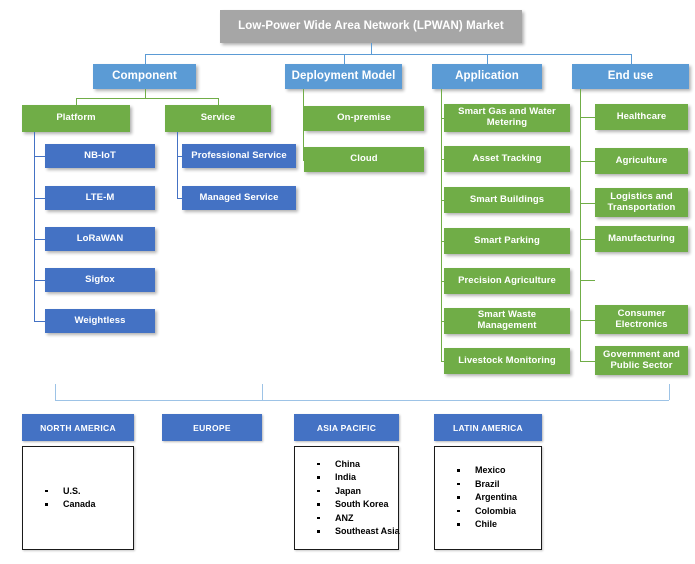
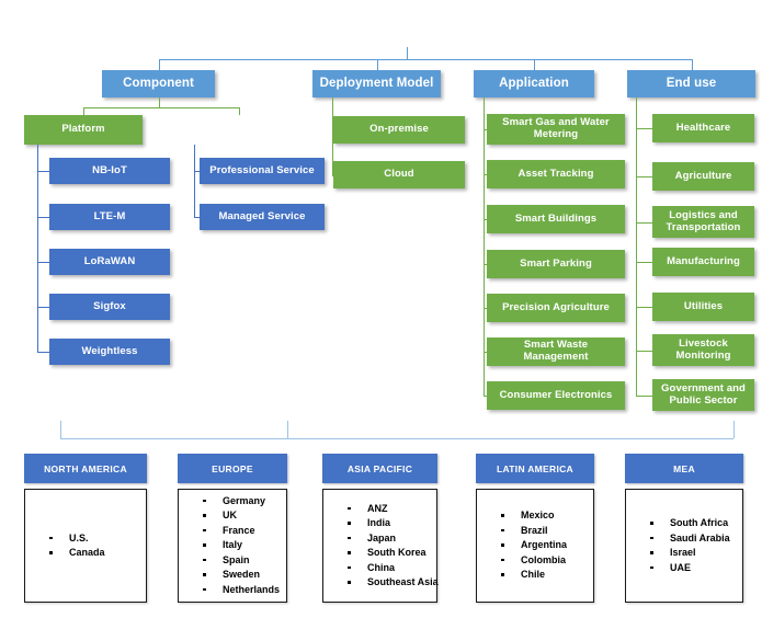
- Low-Power Wide Area Network (LPWAN) Market
  Component
  Deployment Model
  Application
  End use
  Platform
- Service
  NB-IoT
  LTE-M
  LoRaWAN
  Sigfox
  Weightless
  Professional Service
  Managed Service
  On-premise
  Cloud
  Smart Gas and Water Metering
  Asset Tracking
  Smart Buildings
  Smart Parking
  Precision Agriculture
  Smart Waste Management
- Livestock Monitoring
+ Consumer Electronics
  Healthcare
  Agriculture
  Logistics and Transportation
  Manufacturing
+ Utilities
- Consumer Electronics
+ Livestock Monitoring
  Government and Public Sector
  NORTH AMERICA
  U.S.
  Canada
  EUROPE
+ Germany
+ UK
+ France
+ Italy
+ Spain
+ Sweden
+ Netherlands
  ASIA PACIFIC
- China
+ ANZ
  India
  Japan
  South Korea
- ANZ
+ China
  Southeast Asia
  LATIN AMERICA
  Mexico
  Brazil
  Argentina
  Colombia
  Chile
+ MEA
+ South Africa
+ Saudi Arabia
+ Israel
+ UAE
